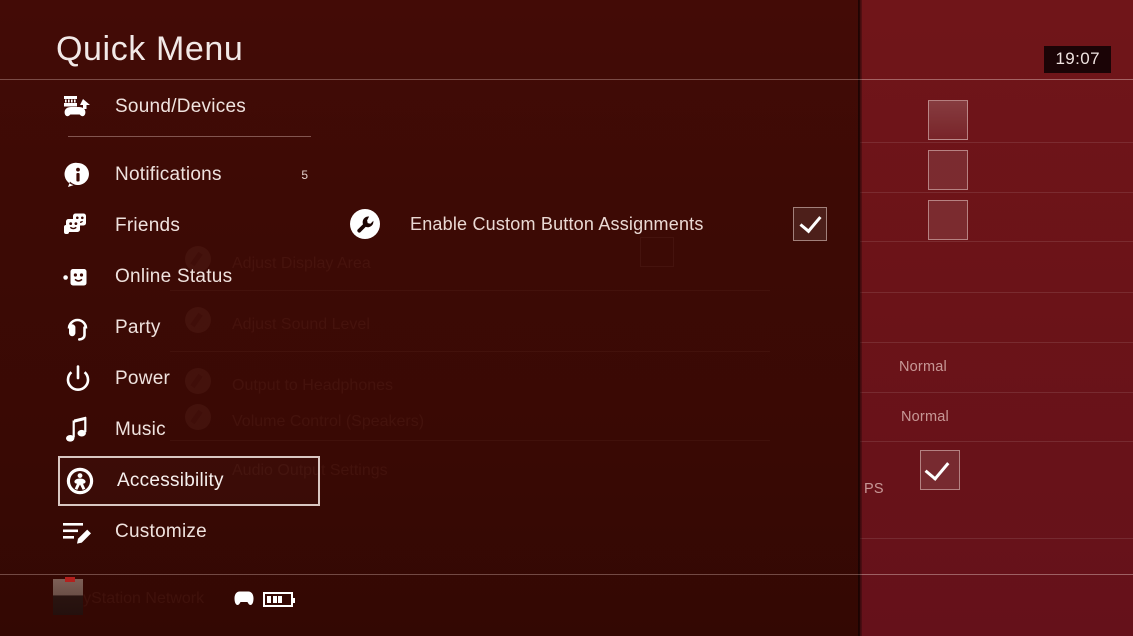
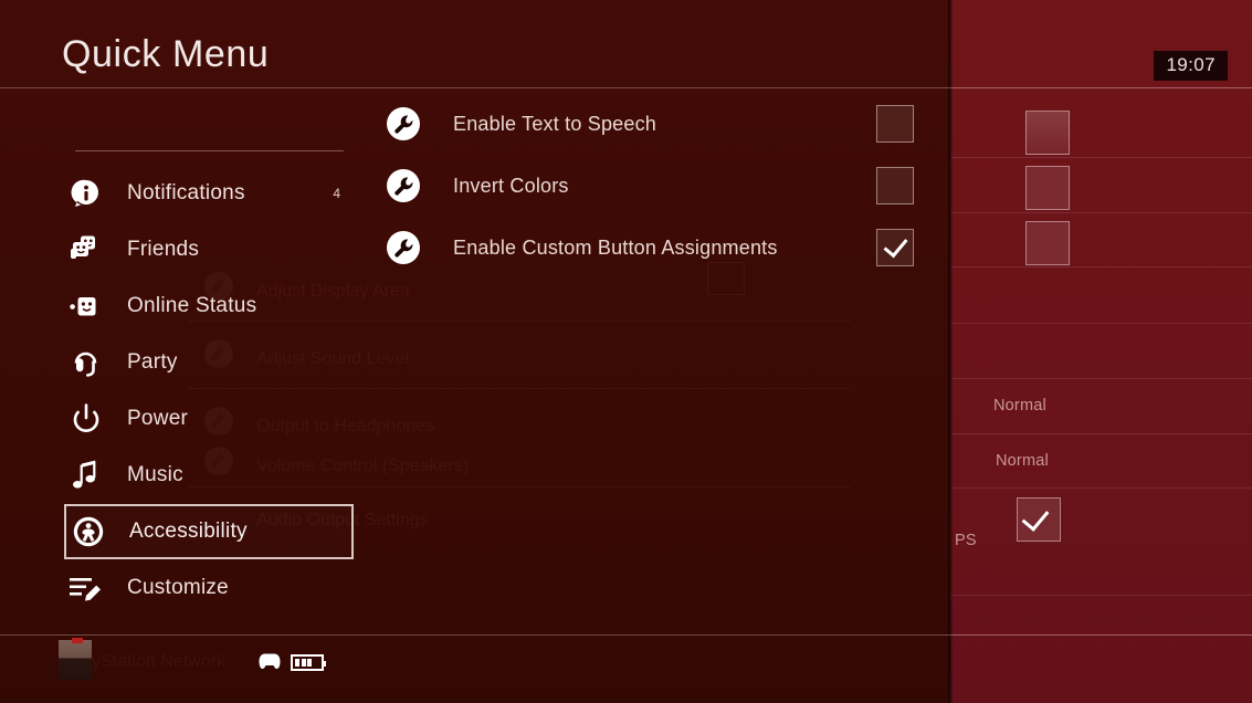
  Normal
  Normal
  PS
  19:07
  Audio Output Settings
  Quick Menu
- Sound/Devices
  Notifications
- 5
+ 4
  Friends
  Online Status
  Party
  Power
  Music
  Accessibility
  Customize
+ Enable Text to Speech
+ Invert Colors
  Enable Custom Button Assignments
